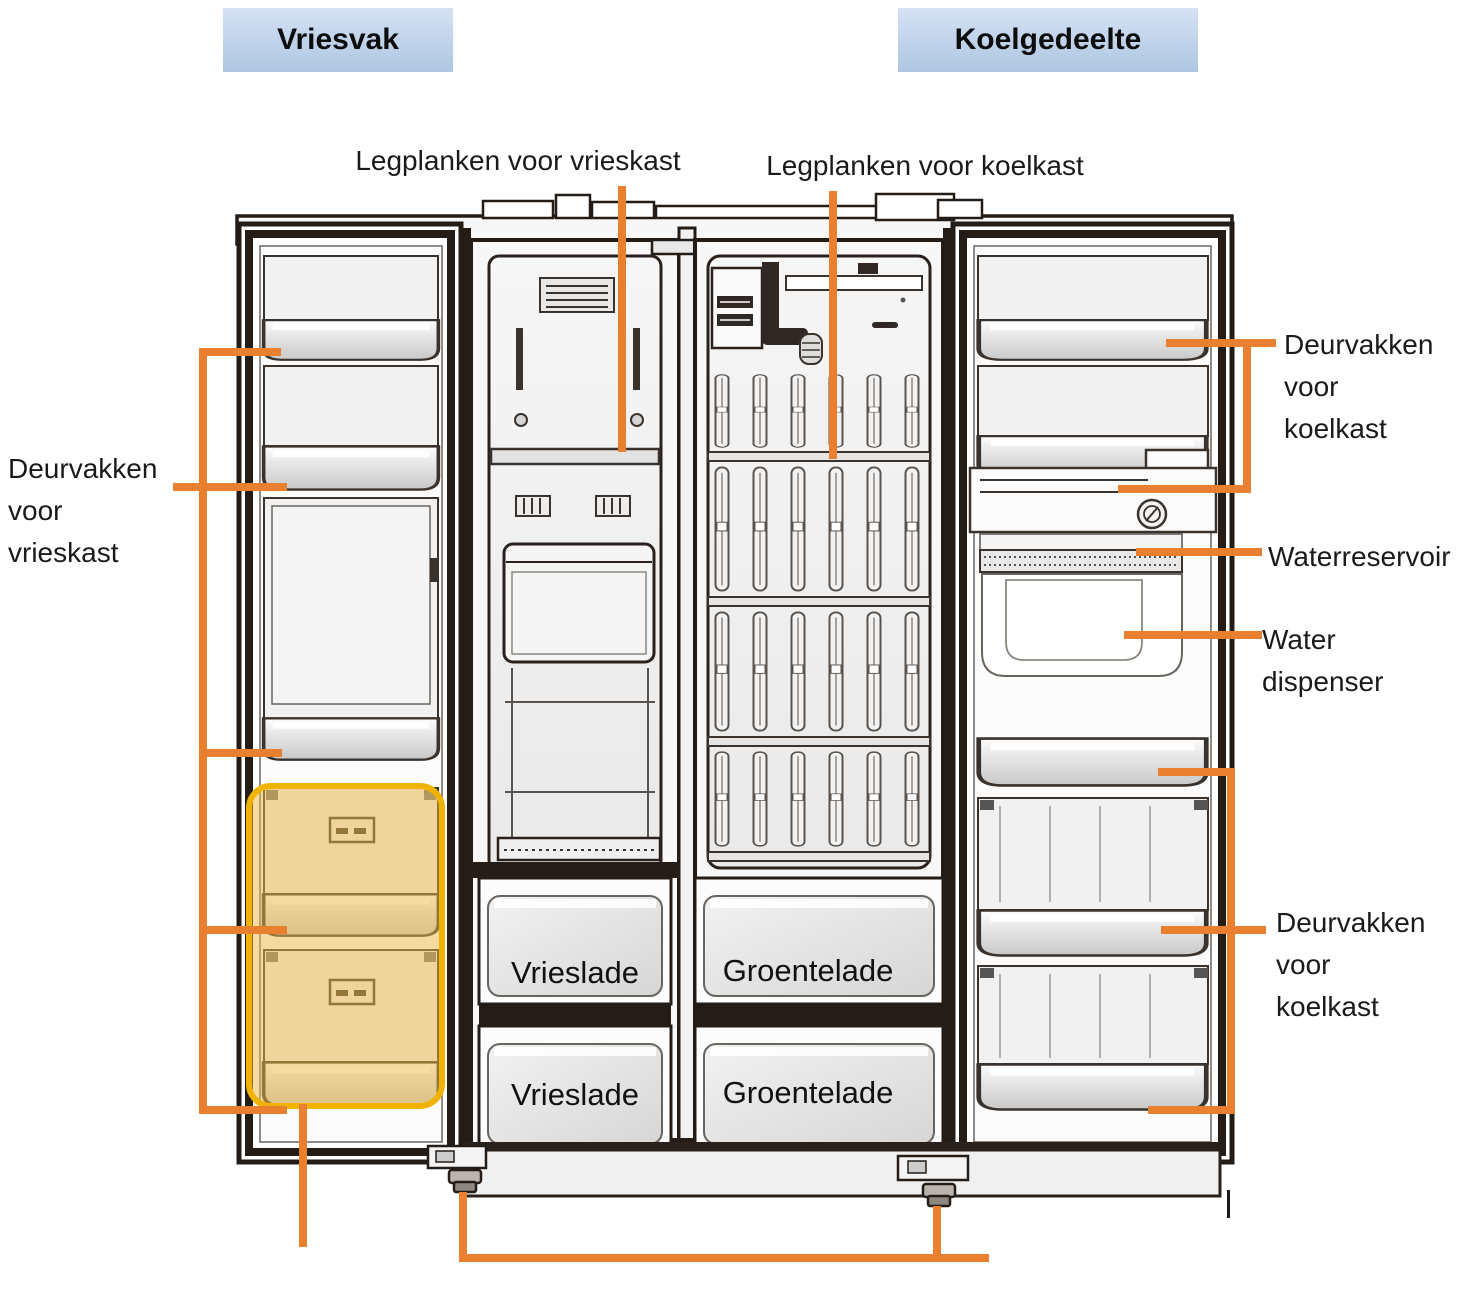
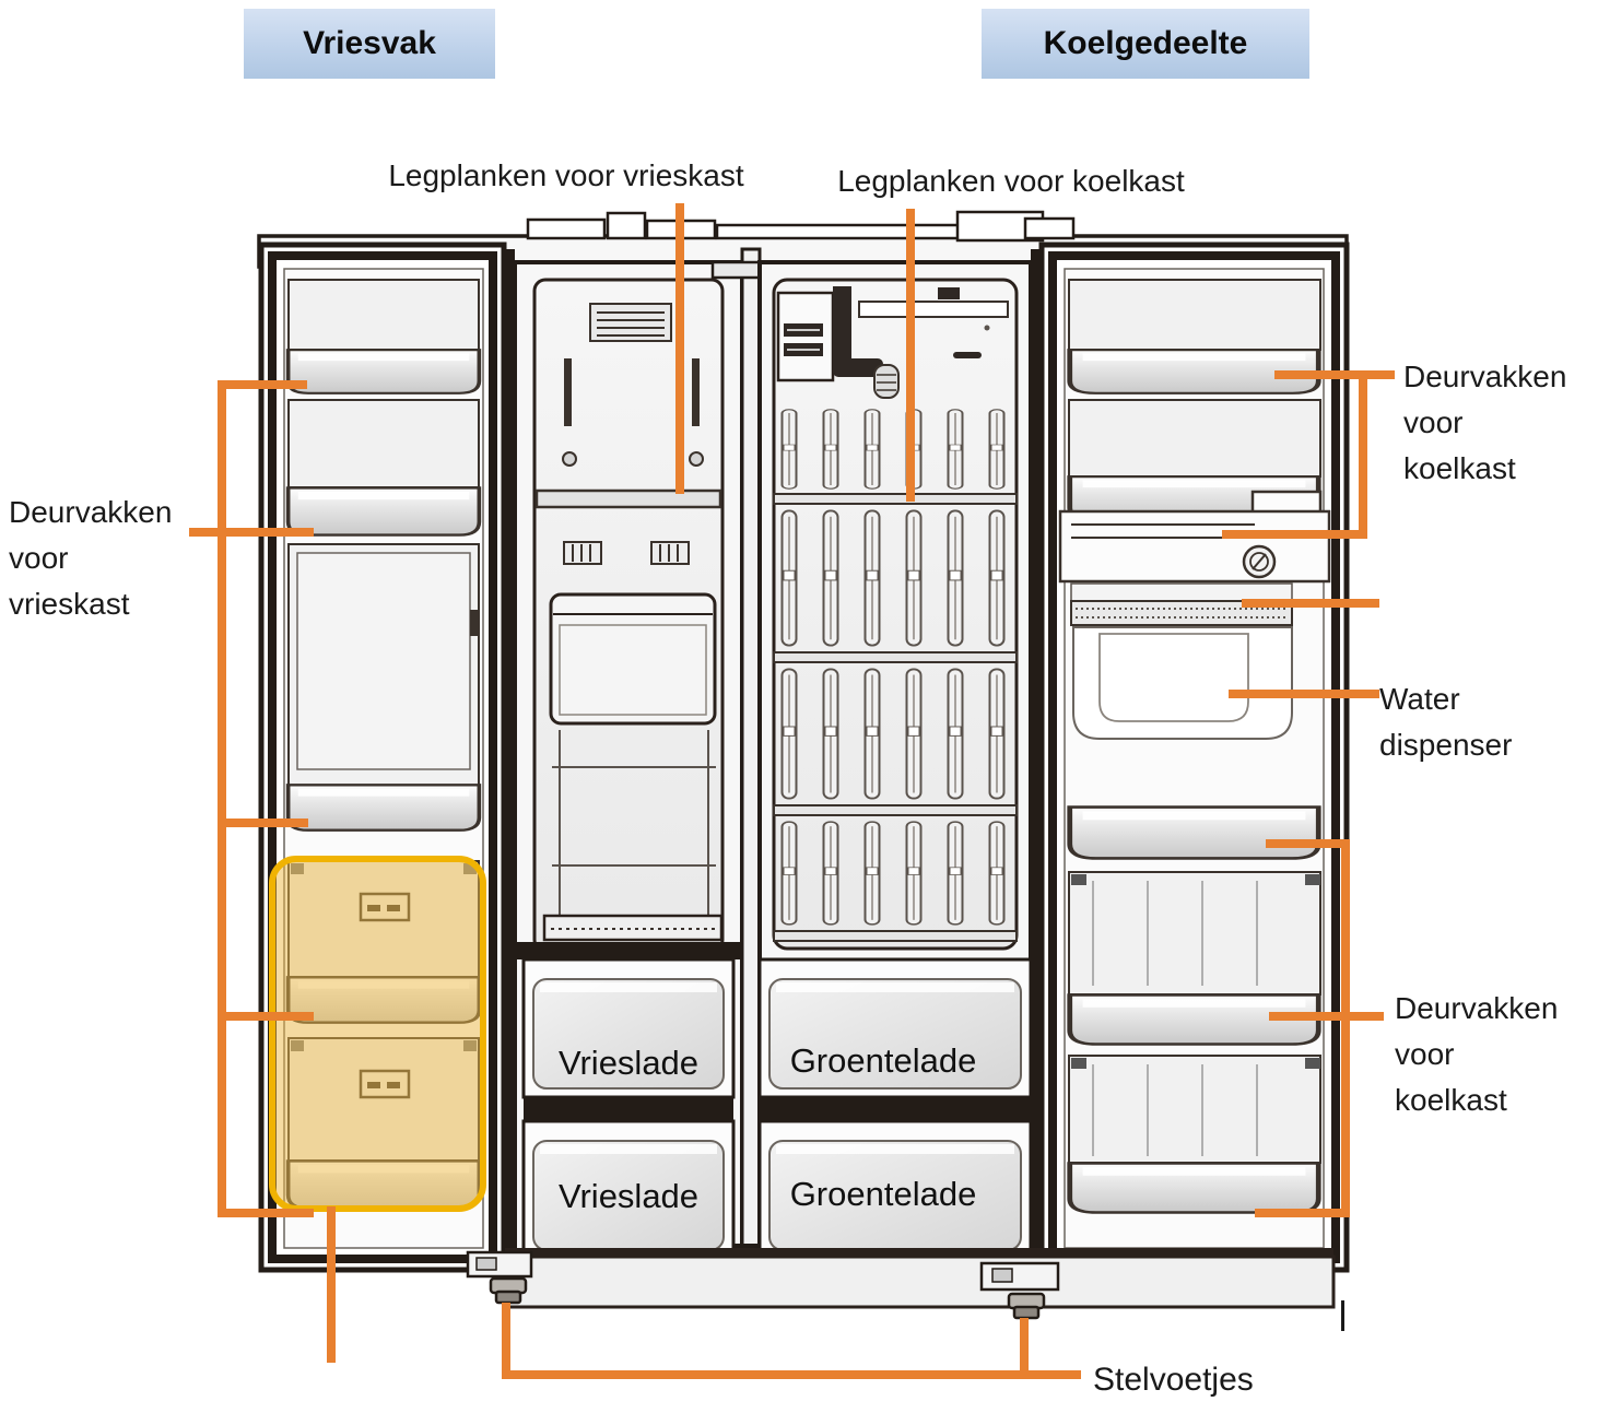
  Vriesvak
  Koelgedeelte
  Legplanken voor vrieskast
  Legplanken voor koelkast
  Deurvakken
  voor
  vrieskast
  Deurvakken
  voor
  koelkast
- Waterreservoir
  Water dispenser
  Deurvakken
  voor
  koelkast
+ Stelvoetjes
  Vrieslade
  Vrieslade
  Groentelade
  Groentelade
